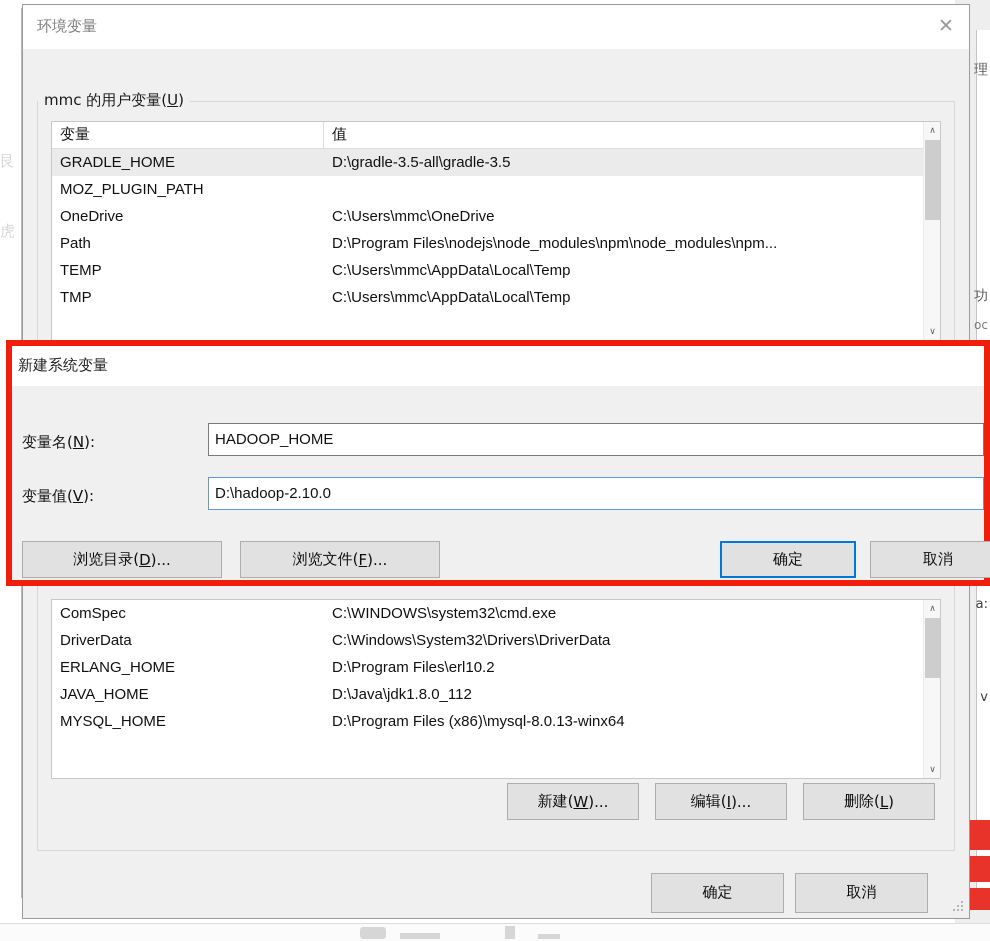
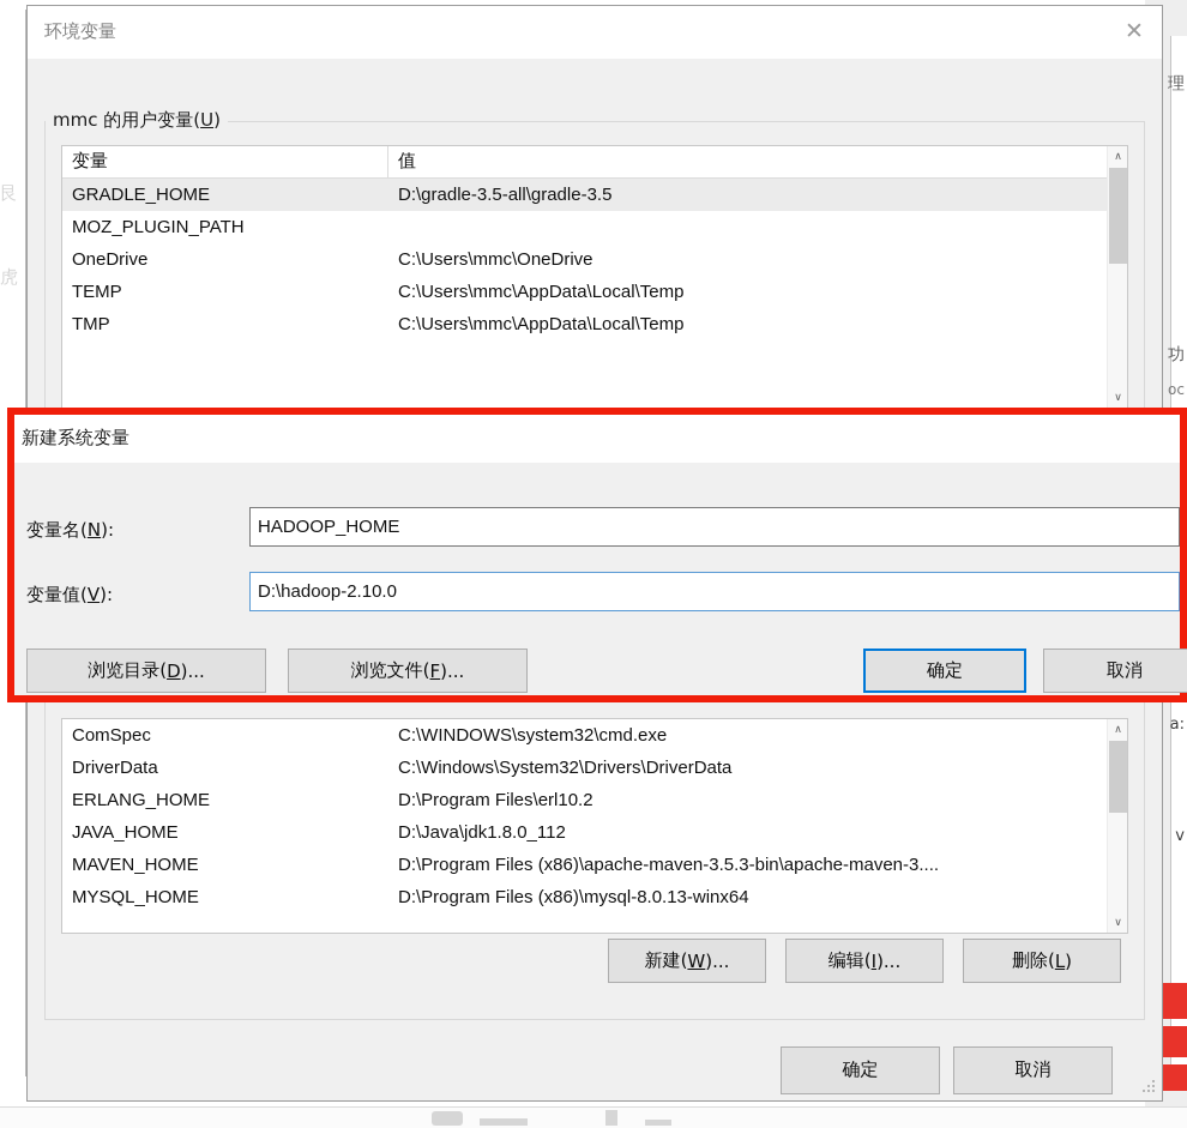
  艮
  虎
  理
  功
  oc
  a:
  v
  环境变量
  ✕
  mmc 的用户变量(U)
  变量
  值
  GRADLE_HOME
  D:\gradle-3.5-all\gradle-3.5
  MOZ_PLUGIN_PATH
  OneDrive
  C:\Users\mmc\OneDrive
- Path
- D:\Program Files\nodejs\node_modules\npm\node_modules\npm...
  TEMP
  C:\Users\mmc\AppData\Local\Temp
  TMP
  C:\Users\mmc\AppData\Local\Temp
  ∧
  ∨
  ComSpec
  C:\WINDOWS\system32\cmd.exe
  DriverData
  C:\Windows\System32\Drivers\DriverData
  ERLANG_HOME
  D:\Program Files\erl10.2
  JAVA_HOME
  D:\Java\jdk1.8.0_112
+ MAVEN_HOME
+ D:\Program Files (x86)\apache-maven-3.5.3-bin\apache-maven-3....
  MYSQL_HOME
  D:\Program Files (x86)\mysql-8.0.13-winx64
  ∧
  ∨
  新建(
  W
  )...
  编辑(
  I
  )...
  删除(
  L
  )
  确定
  取消
  新建系统变量
  变量名(N):
  HADOOP_HOME
  变量值(V):
  D:\hadoop-2.10.0
  浏览目录(
  D
  )...
  浏览文件(
  F
  )...
  确定
  取消
